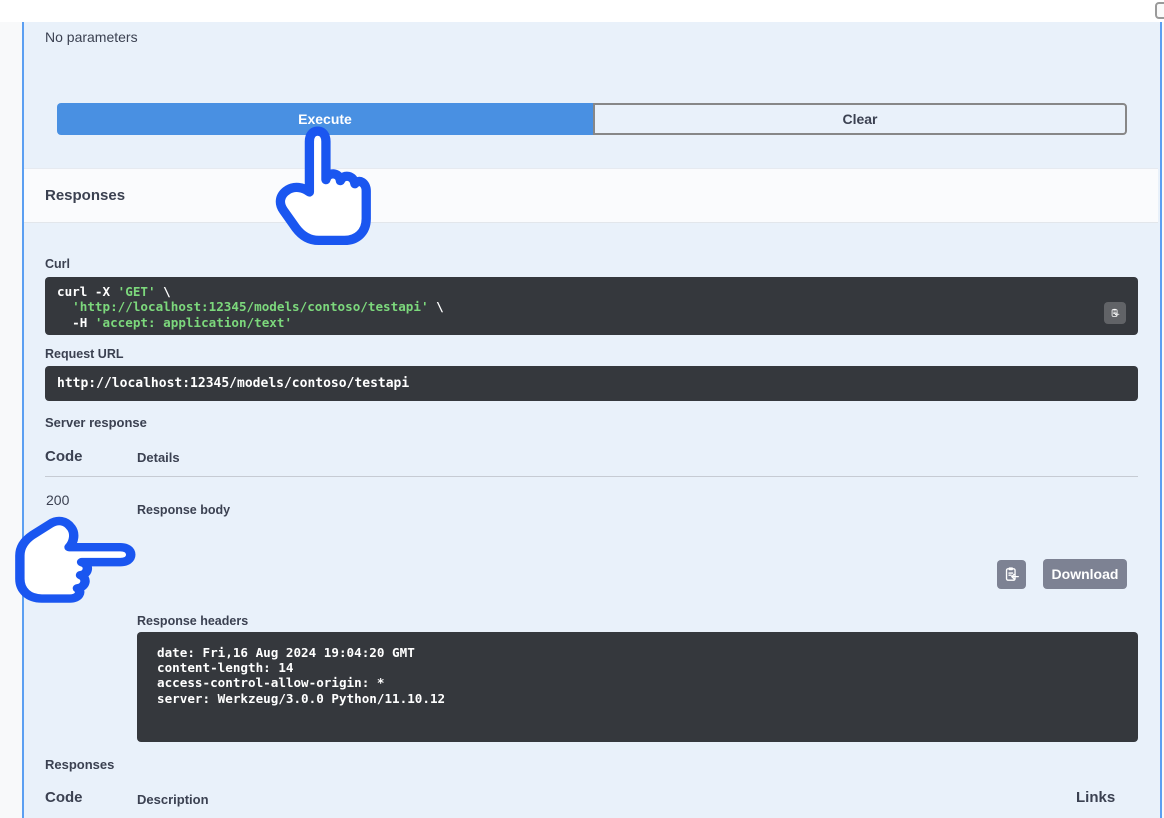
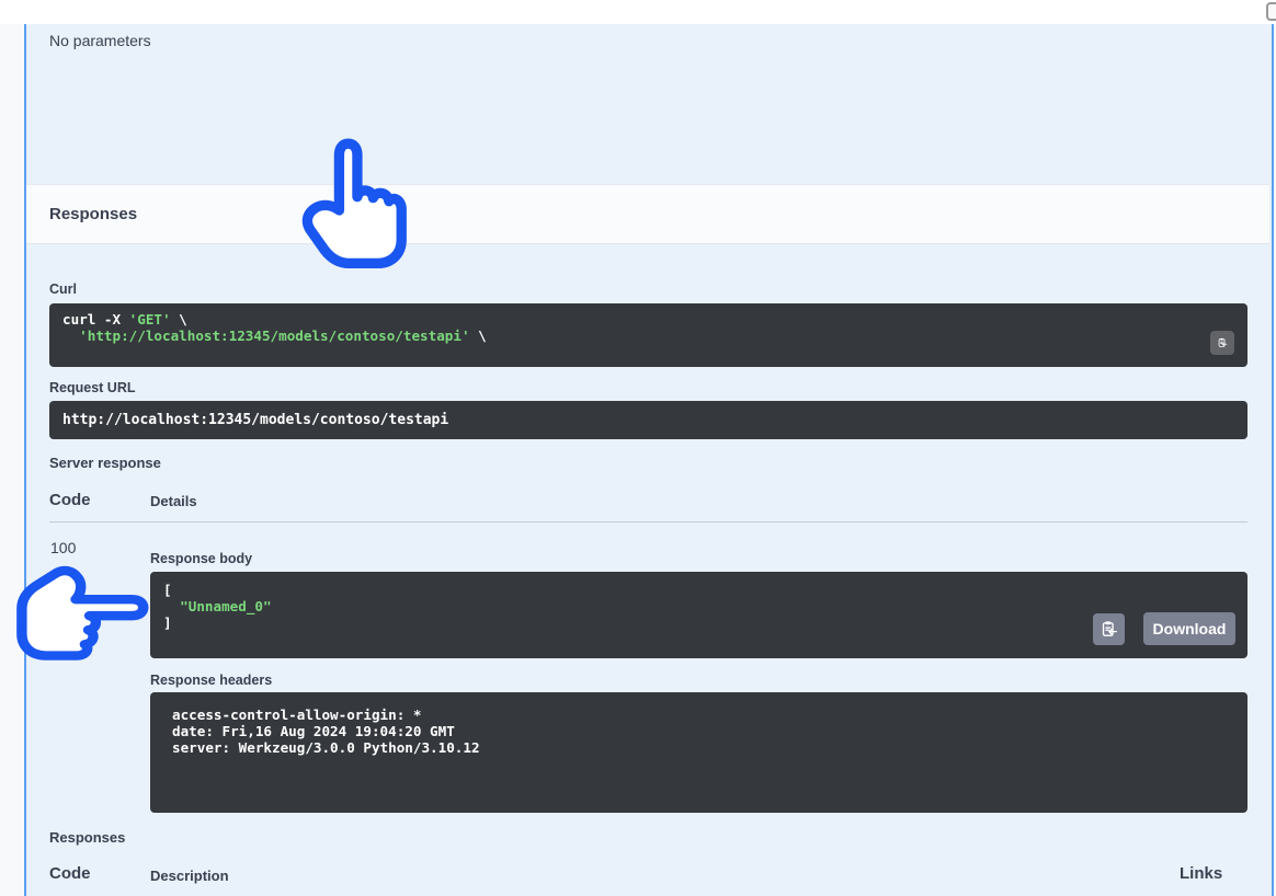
  No parameters
- Execute
- Clear
  Responses
  Curl
  curl -X 'GET' \
  'http://localhost:12345/models/contoso/testapi' \
- -H 'accept: application/text'
  Request URL
  http://localhost:12345/models/contoso/testapi
  Server response
  Code
  Details
- 200
+ 100
  Response body
+ [
+ "Unnamed_0"
+ ]
  Download
  Response headers
- date: Fri,16 Aug 2024 19:04:20 GMT
+ access-control-allow-origin: *
- content-length: 14
- access-control-allow-origin: *
+ date: Fri,16 Aug 2024 19:04:20 GMT
- server: Werkzeug/3.0.0 Python/11.10.12
+ server: Werkzeug/3.0.0 Python/3.10.12
  Responses
  Code
  Description
  Links
